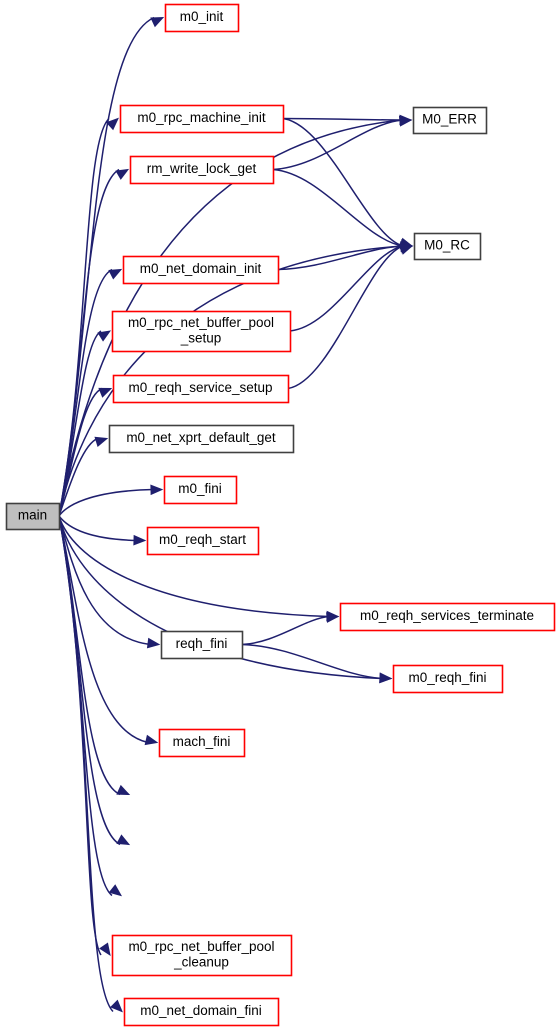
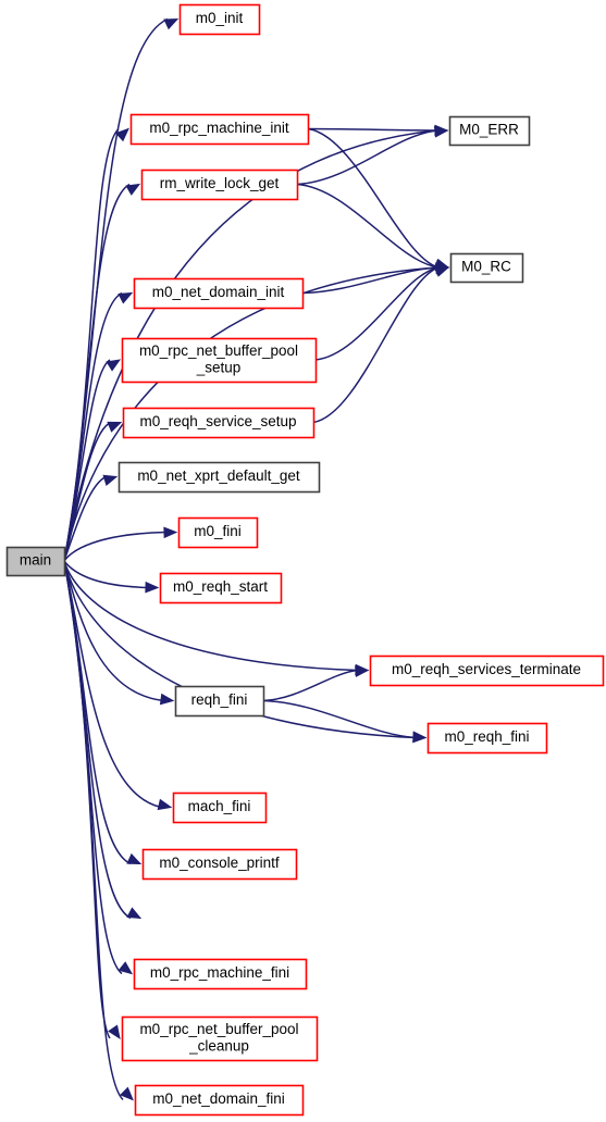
  main
  m0_init
  M0_ERR
  m0_rpc_machine_init
  rm_write_lock_get
  M0_RC
  m0_net_domain_init
  m0_rpc_net_buffer_pool
  _setup
  m0_reqh_service_setup
  m0_net_xprt_default_get
  m0_fini
  m0_reqh_start
  m0_reqh_services_terminate
  reqh_fini
  m0_reqh_fini
  mach_fini
+ m0_console_printf
+ m0_rpc_machine_fini
  m0_rpc_net_buffer_pool
  _cleanup
  m0_net_domain_fini
